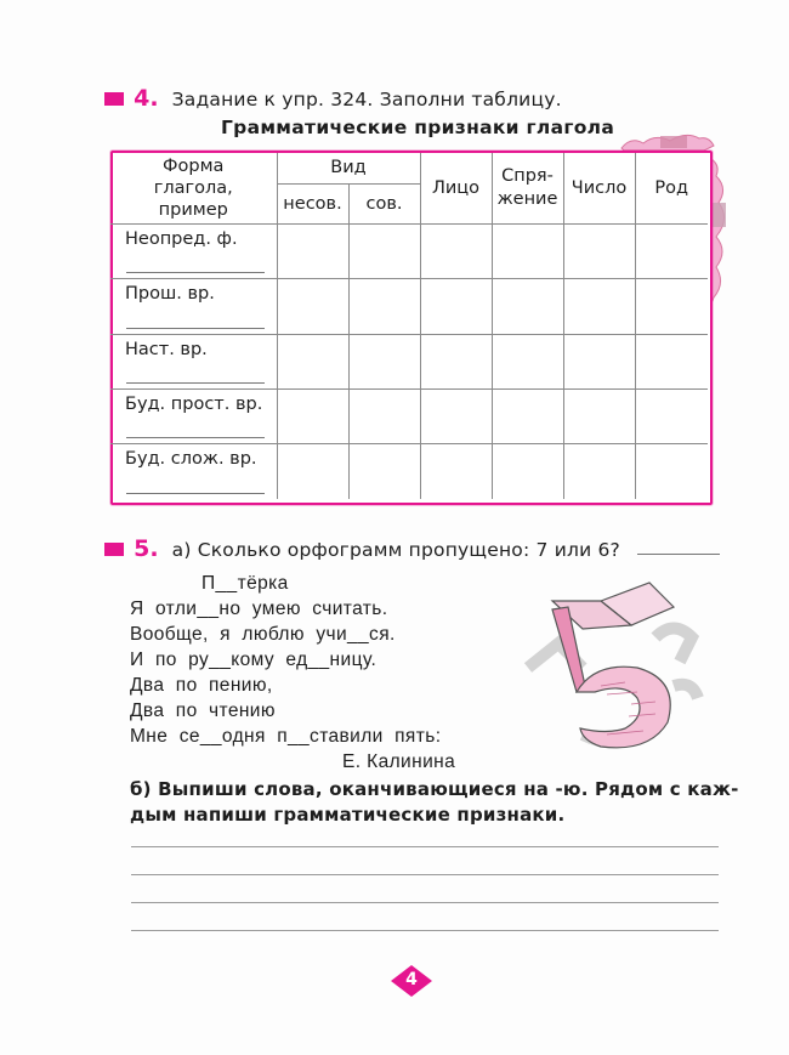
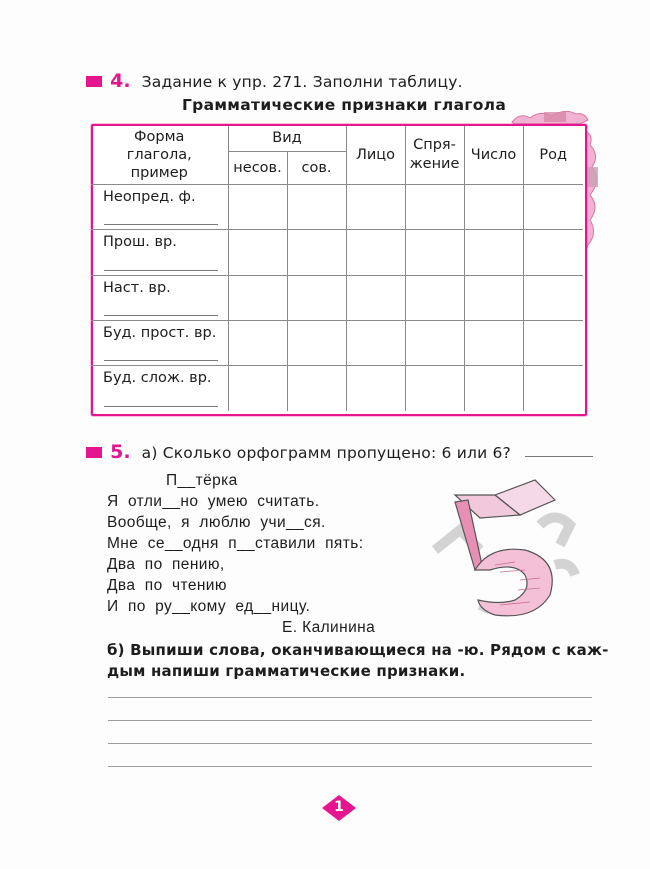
- 4. Задание к упр. 324. Заполни таблицу.
+ 4. Задание к упр. 271. Заполни таблицу.
  Грамматические признаки глагола
  Форма глагола, пример	Вид	Лицо	Спря- жение	Число	Род
  несов.	сов.
  Неопред. ф.
  Прош. вр.
  Наст. вр.
  Буд. прост. вр.
  Буд. слож. вр.
- 5. а) Сколько орфограмм пропущено: 7 или 6?
+ 5. а) Сколько орфограмм пропущено: 6 или 6?
  П__тёрка
  Я отли__но умею считать.
  Вообще, я люблю учи__ся.
- И по ру__кому ед__ницу.
+ Мне се__одня п__ставили пять:
  Два по пению,
  Два по чтению
- Мне се__одня п__ставили пять:
+ И по ру__кому ед__ницу.
  Е. Калинина
  б) Выпиши слова, оканчивающиеся на -ю. Рядом с каж-
  дым напиши грамматические признаки.
- 4
+ 1
